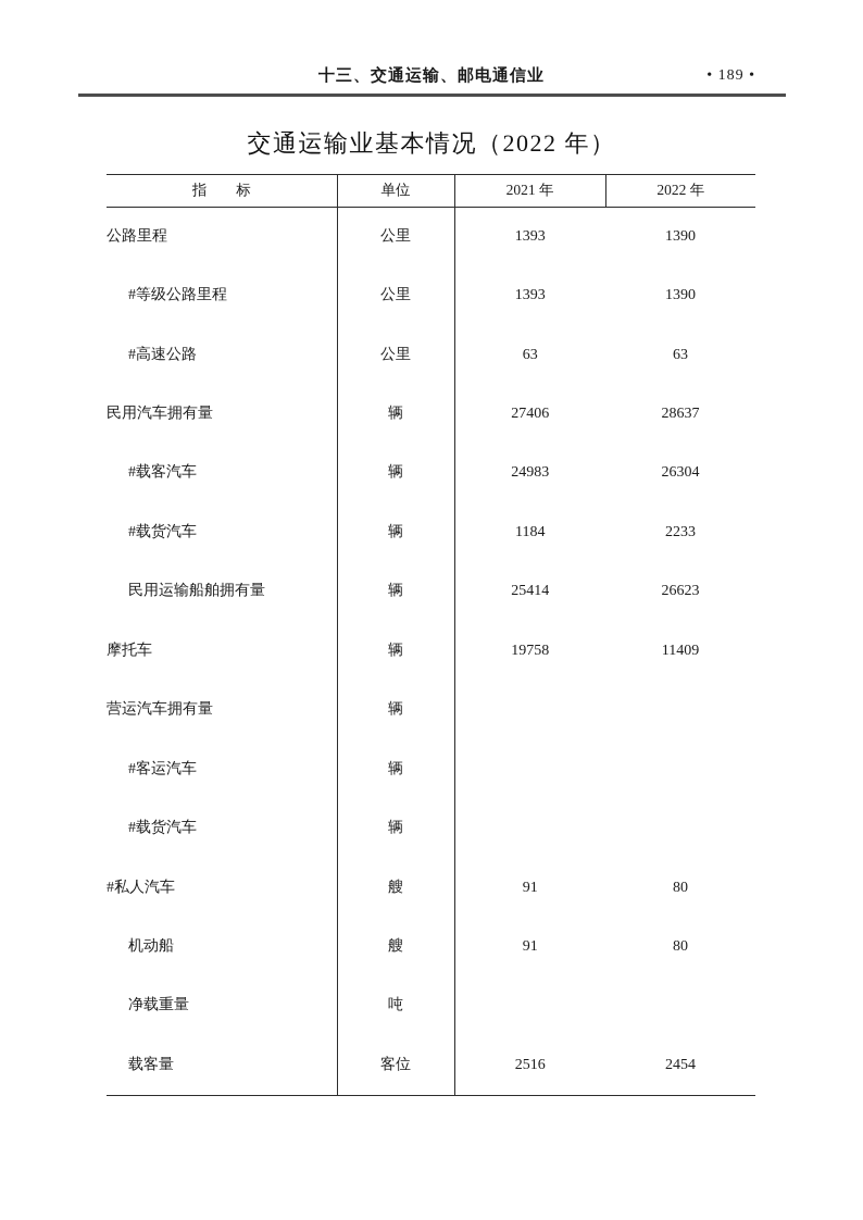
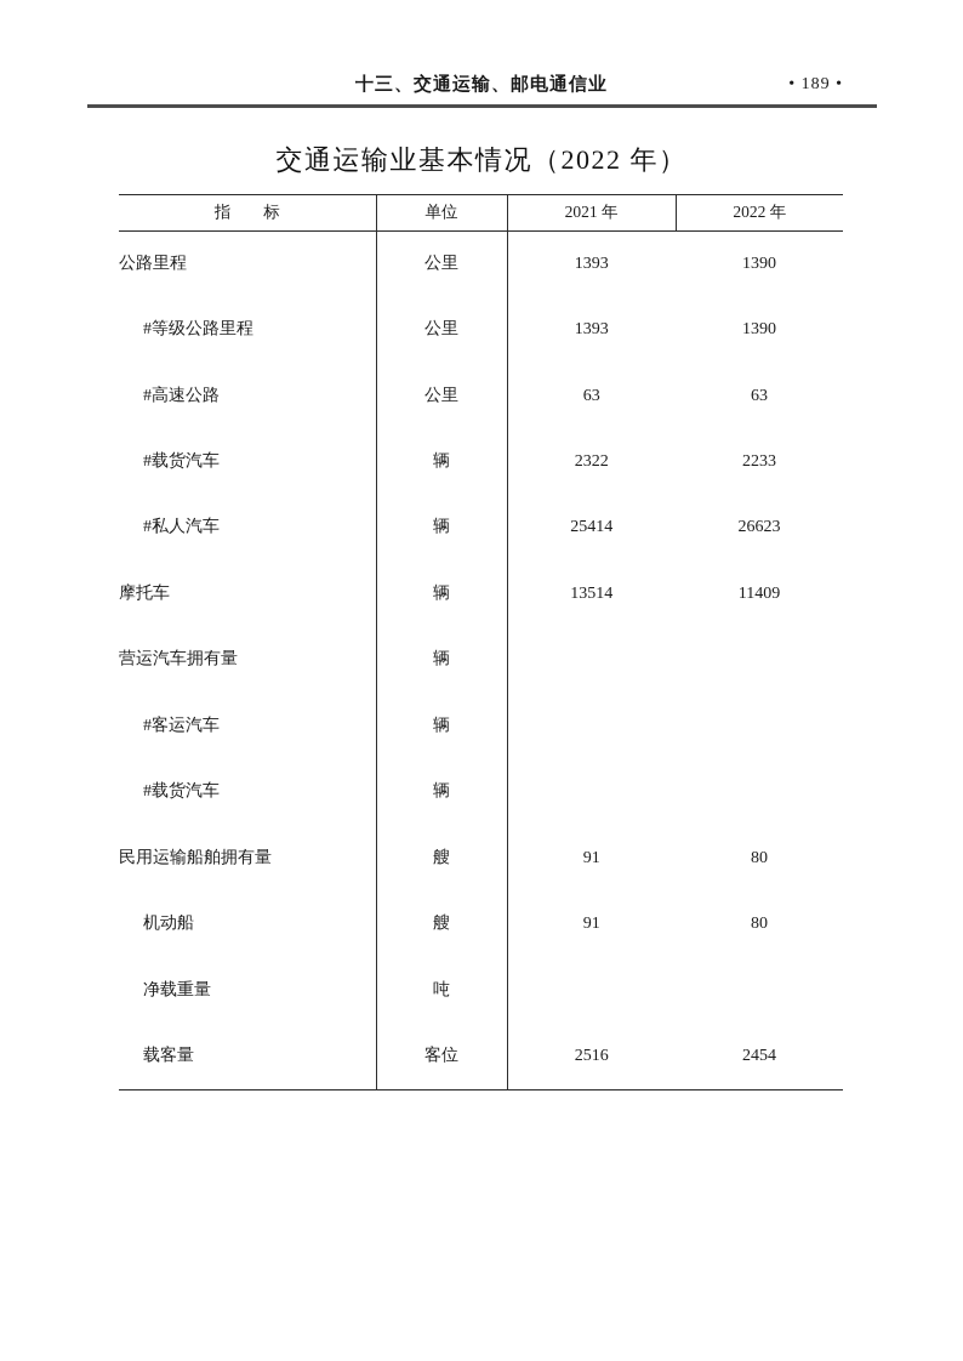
  十三、交通运输、邮电通信业
  • 189 •
  交通运输业基本情况（2022 年）
  指 标	单位	2021 年	2022 年
  公路里程	公里	1393	1390
  #等级公路里程	公里	1393	1390
  #高速公路	公里	63	63
- 民用汽车拥有量	辆	27406	28637
- #载客汽车	辆	24983	26304
- #载货汽车	辆	1184	2233
+ #载货汽车	辆	2322	2233
- 民用运输船舶拥有量	辆	25414	26623
+ #私人汽车	辆	25414	26623
- 摩托车	辆	19758	11409
+ 摩托车	辆	13514	11409
  营运汽车拥有量	辆
  #客运汽车	辆
  #载货汽车	辆
- #私人汽车	艘	91	80
+ 民用运输船舶拥有量	艘	91	80
  机动船	艘	91	80
  净载重量	吨
  载客量	客位	2516	2454
